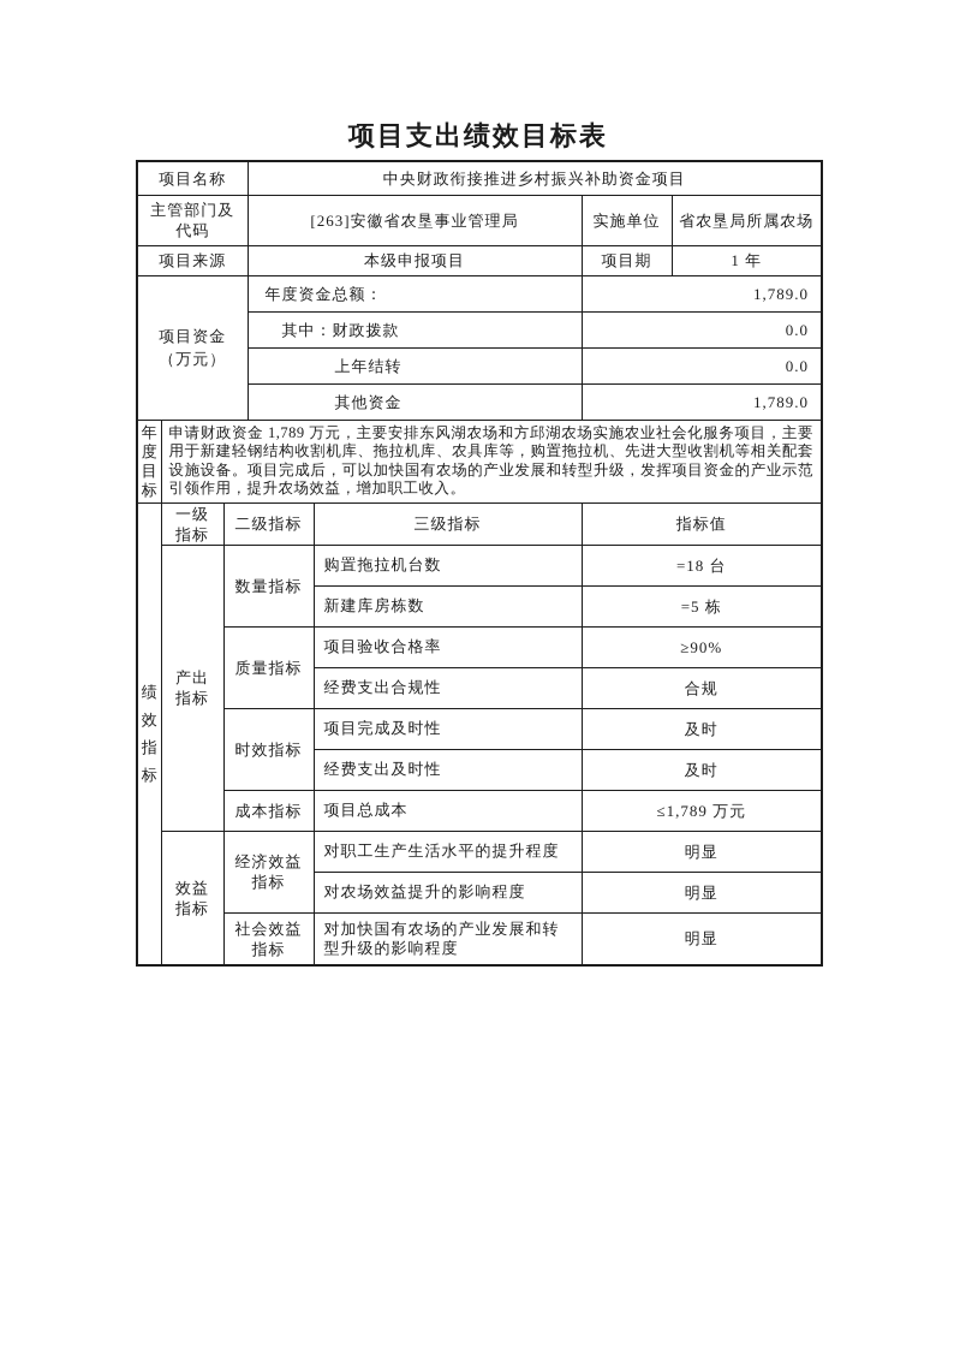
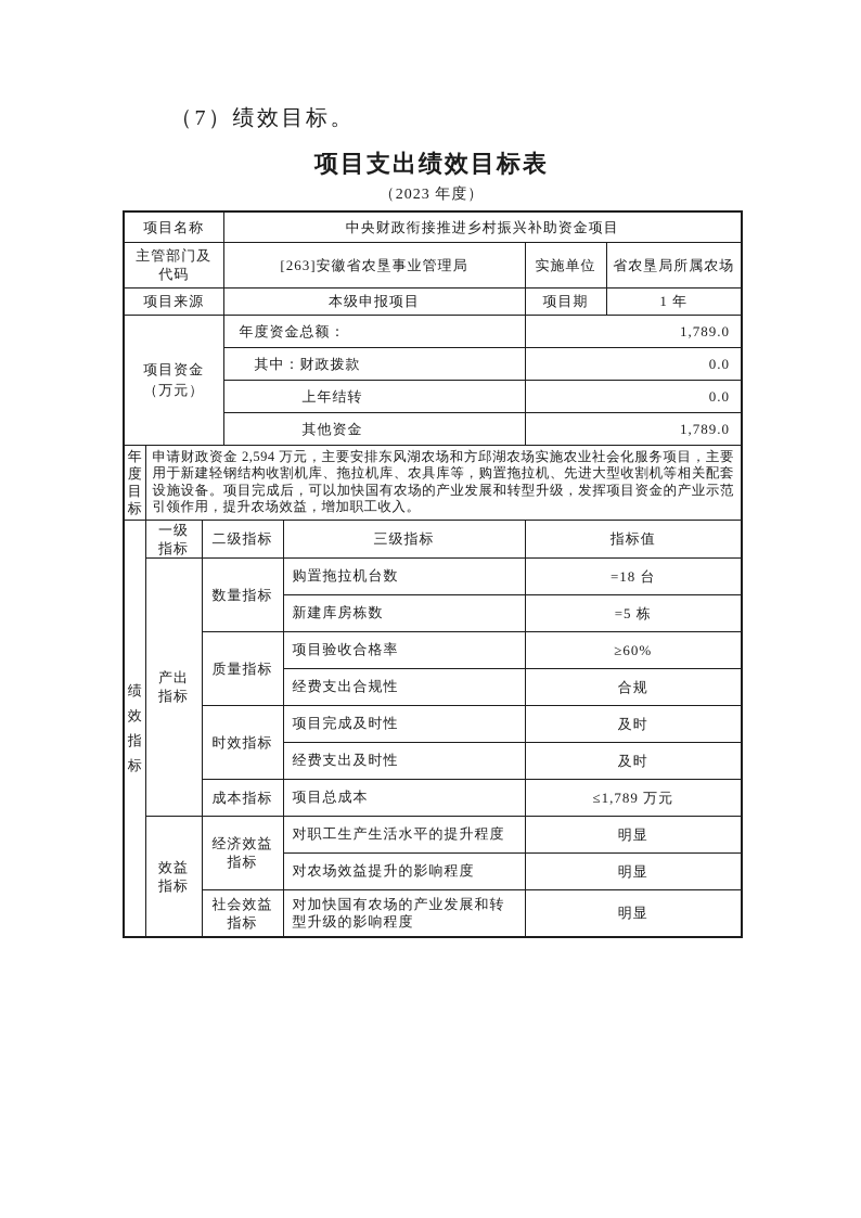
+ （7）绩效目标。
  项目支出绩效目标表
+ （2023 年度）
  项目名称	中央财政衔接推进乡村振兴补助资金项目
  主管部门及代码	[263]安徽省农垦事业管理局	实施单位	省农垦局所属农场
  项目来源	本级申报项目	项目期	1 年
  项目资金（万元）	年度资金总额：	1,789.0
  其中：财政拨款	0.0
  上年结转	0.0
  其他资金	1,789.0
- 年度目标	申请财政资金 1,789 万元，主要安排东风湖农场和方邱湖农场实施农业社会化服务项目，主要用于新建轻钢结构收割机库、拖拉机库、农具库等，购置拖拉机、先进大型收割机等相关配套设施设备。项目完成后，可以加快国有农场的产业发展和转型升级，发挥项目资金的产业示范引领作用，提升农场效益，增加职工收入。
+ 年度目标	申请财政资金 2,594 万元，主要安排东风湖农场和方邱湖农场实施农业社会化服务项目，主要用于新建轻钢结构收割机库、拖拉机库、农具库等，购置拖拉机、先进大型收割机等相关配套设施设备。项目完成后，可以加快国有农场的产业发展和转型升级，发挥项目资金的产业示范引领作用，提升农场效益，增加职工收入。
  绩效指标	一级指标	二级指标	三级指标	指标值
  产出指标	数量指标	购置拖拉机台数	=18 台
  新建库房栋数	=5 栋
- 质量指标	项目验收合格率	≥90%
+ 质量指标	项目验收合格率	≥60%
  经费支出合规性	合规
  时效指标	项目完成及时性	及时
  经费支出及时性	及时
  成本指标	项目总成本	≤1,789 万元
  效益指标	经济效益指标	对职工生产生活水平的提升程度	明显
  对农场效益提升的影响程度	明显
  社会效益指标	对加快国有农场的产业发展和转型升级的影响程度	明显
